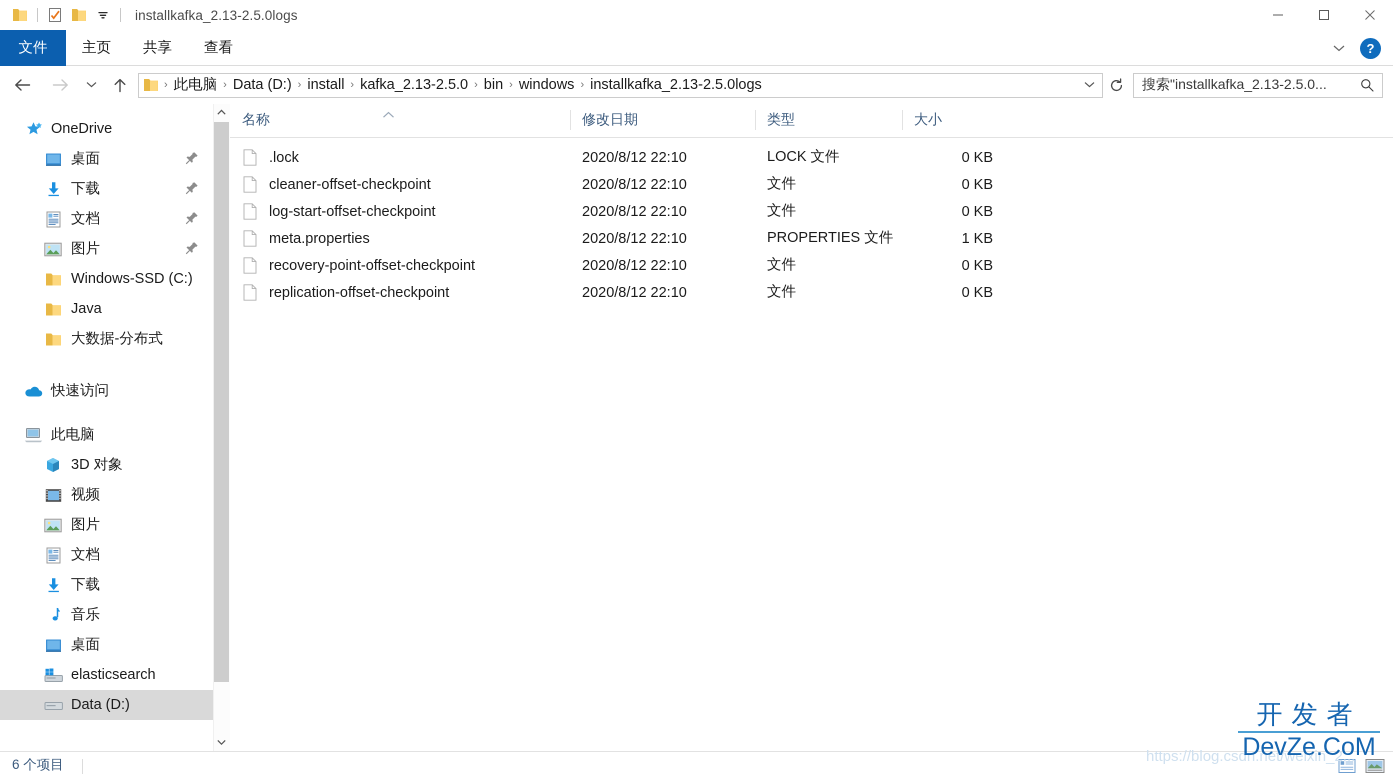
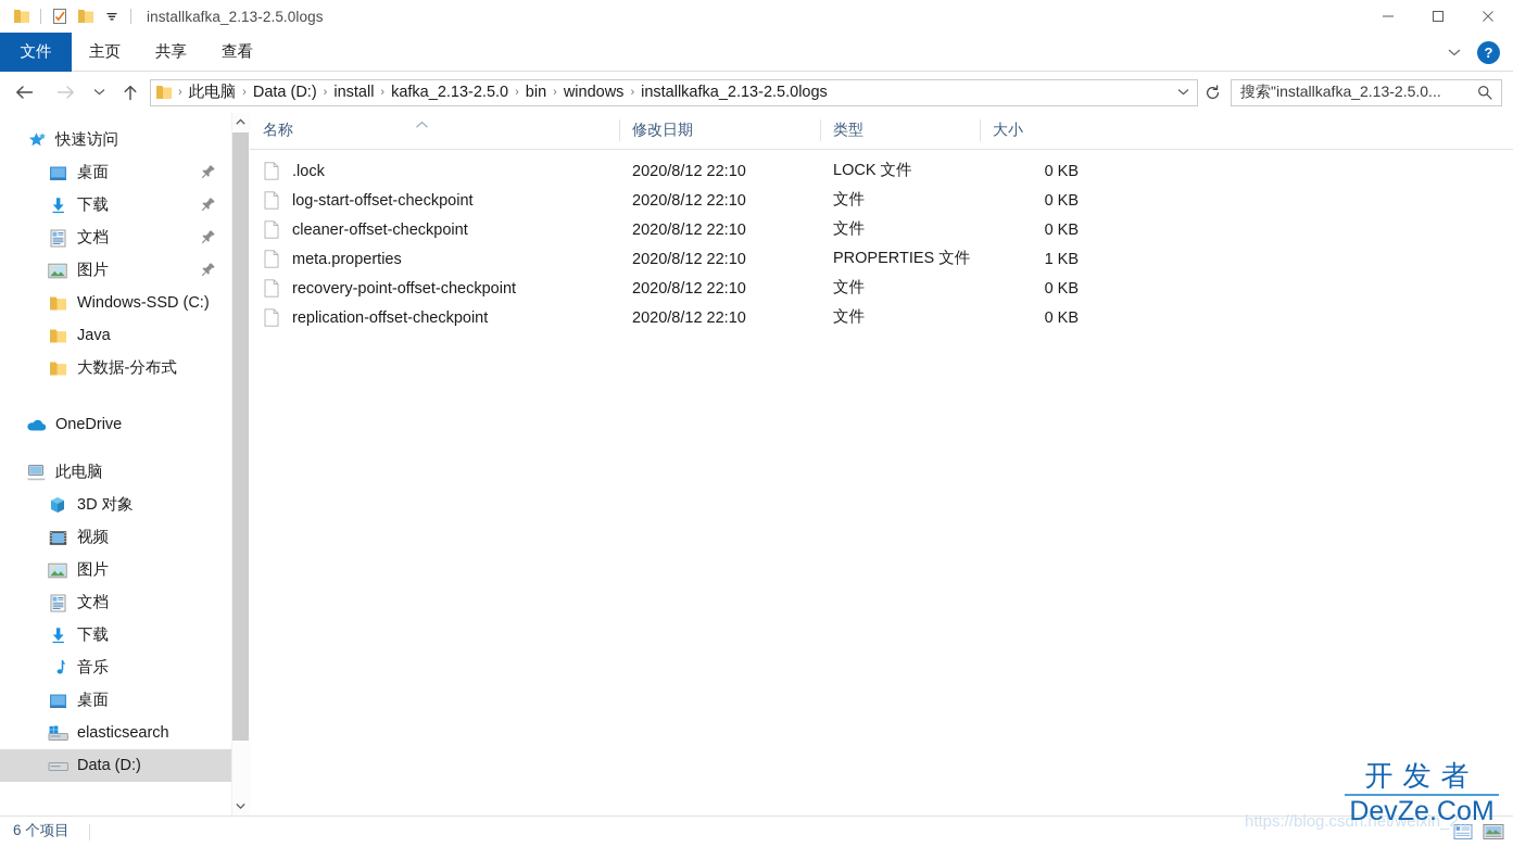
  installkafka_2.13-2.5.0logs
  文件
  主页
  共享
  查看
  ?
  ›
  此电脑
  ›
  Data (D:)
  ›
  install
  ›
  kafka_2.13-2.5.0
  ›
  bin
  ›
  windows
  ›
  installkafka_2.13-2.5.0logs
  搜索"installkafka_2.13-2.5.0...
- OneDrive
+ 快速访问
  桌面
  下载
  文档
  图片
  Windows-SSD (C:)
  Java
  大数据-分布式
- 快速访问
+ OneDrive
  此电脑
  3D 对象
  视频
  图片
  文档
  下载
  音乐
  桌面
  elasticsearch
  Data (D:)
  名称
  修改日期
  类型
  大小
  .lock
  2020/8/12 22:10
  LOCK 文件
  0 KB
- cleaner-offset-checkpoint
+ log-start-offset-checkpoint
  2020/8/12 22:10
  文件
  0 KB
- log-start-offset-checkpoint
+ cleaner-offset-checkpoint
  2020/8/12 22:10
  文件
  0 KB
  meta.properties
  2020/8/12 22:10
  PROPERTIES 文件
  1 KB
  recovery-point-offset-checkpoint
  2020/8/12 22:10
  文件
  0 KB
  replication-offset-checkpoint
  2020/8/12 22:10
  文件
  0 KB
  6 个项目
  https://blog.csdn.net/weixin_2...
  开发者
  DevZe.CoM
